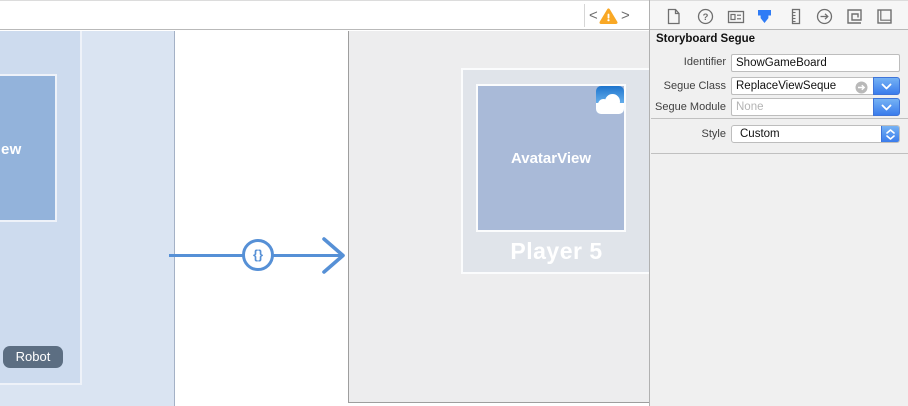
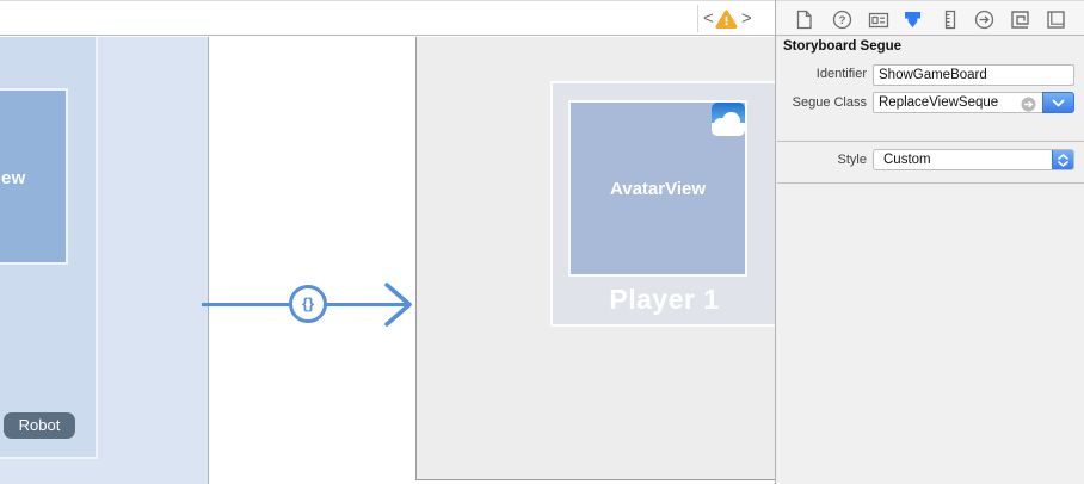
  <
  >
  ew
  Robot
  {}
  AvatarView
- Player 5
+ Player 1
  ?
  Storyboard Segue
  Identifier
  ShowGameBoard
  Segue Class
  ReplaceViewSeque
- Segue Module
- None
  Style
  Custom
